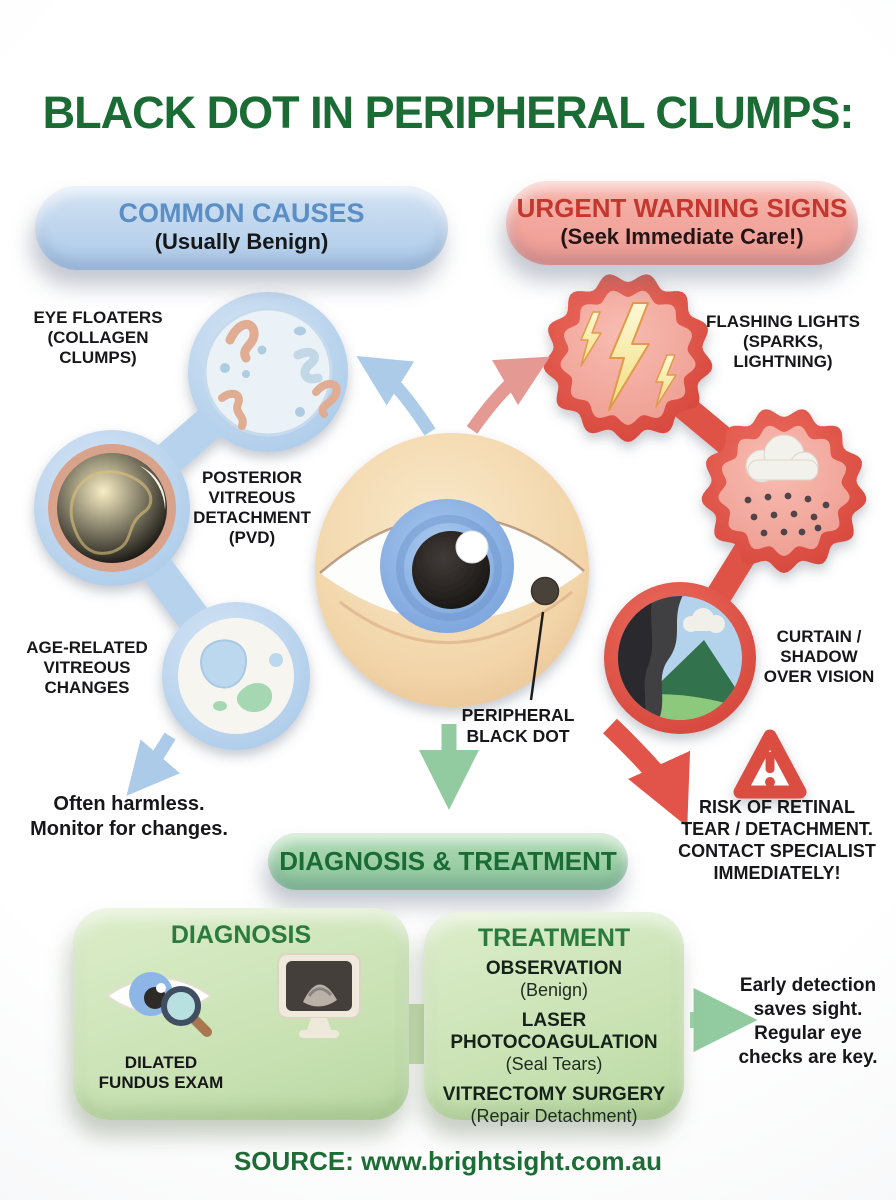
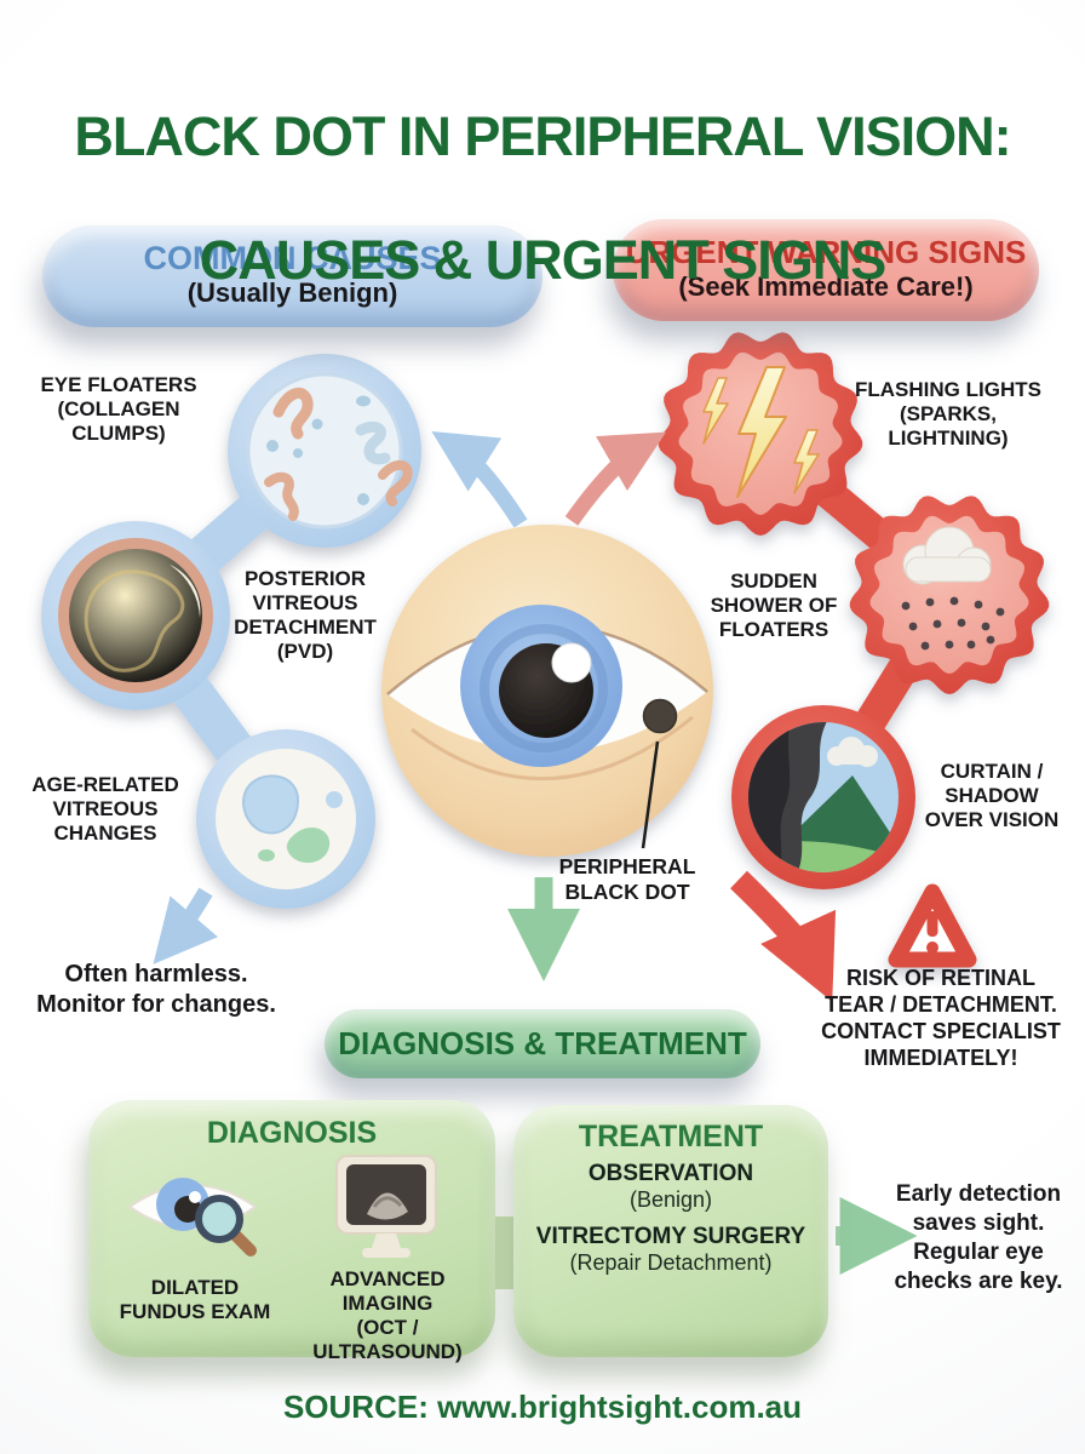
- BLACK DOT IN PERIPHERAL CLUMPS:
+ BLACK DOT IN PERIPHERAL VISION:
+ CAUSES & URGENT SIGNS
  COMMON CAUSES
  (Usually Benign)
  URGENT WARNING SIGNS
  (Seek Immediate Care!)
  EYE FLOATERS
  (COLLAGEN
  CLUMPS)
  POSTERIOR
  VITREOUS
  DETACHMENT
  (PVD)
  AGE-RELATED
  VITREOUS
  CHANGES
  Often harmless.
  Monitor for changes.
  FLASHING LIGHTS
  (SPARKS,
  LIGHTNING)
+ SUDDEN
+ SHOWER OF
+ FLOATERS
  CURTAIN /
  SHADOW
  OVER VISION
  RISK OF RETINAL
  TEAR / DETACHMENT.
  CONTACT SPECIALIST
  IMMEDIATELY!
  PERIPHERAL
  BLACK DOT
  DIAGNOSIS & TREATMENT
  DIAGNOSIS
  DILATED
  FUNDUS EXAM
+ ADVANCED
+ IMAGING
+ (OCT / ULTRASOUND)
  TREATMENT
  OBSERVATION
  (Benign)
- LASER
- PHOTOCOAGULATION
- (Seal Tears)
  VITRECTOMY SURGERY
  (Repair Detachment)
  Early detection
  saves sight.
  Regular eye
  checks are key.
  SOURCE: www.brightsight.com.au
